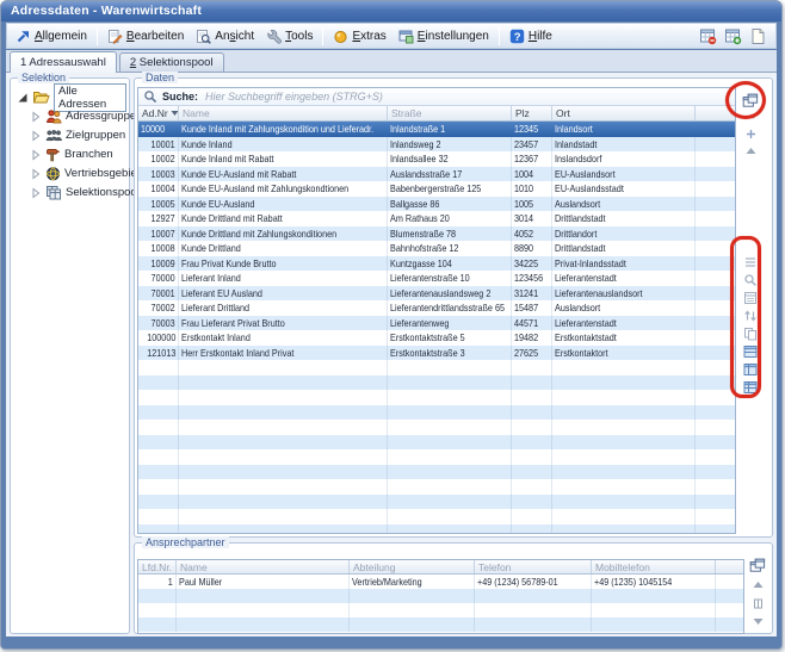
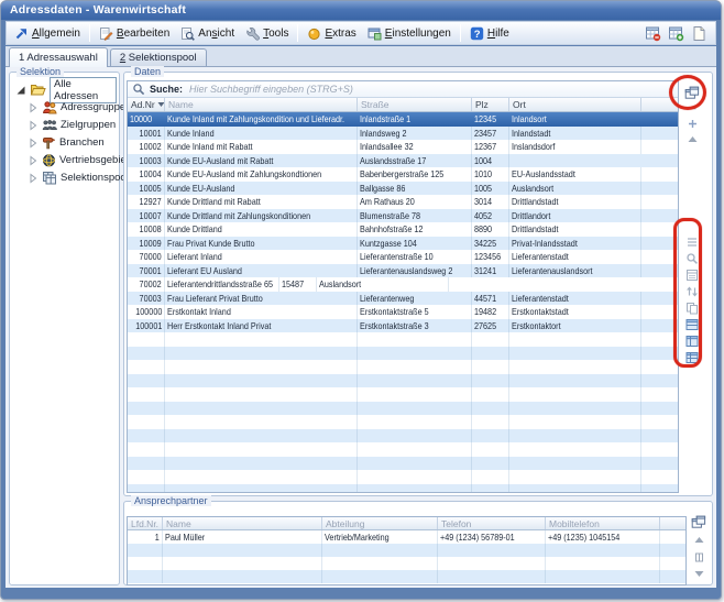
  Adressdaten - Warenwirtschaft
  Allgemein
  Bearbeiten
  Ansicht
  Tools
  Extras
  Einstellungen
  ?
  Hilfe
  1 Adressauswahl
  2 Selektionspool
  Selektion
  Alle Adressen
  Adressgrupp
  Zielgruppen
  Branchen
  Vertriebsgebi
  Selektionspo
  Daten
  Suche:
  Hier Suchbegriff eingeben (STRG+S)
  Ad.Nr
  Name
  Straße
  Plz
  Ort
  10000
  Kunde Inland mit Zahlungskondition und Lieferadr.
  Inlandstraße 1
  12345
  Inlandsort
  10001
  Kunde Inland
  Inlandsweg 2
  23457
  Inlandstadt
  10002
  Kunde Inland mit Rabatt
  Inlandsallee 32
  12367
  Inslandsdorf
  10003
  Kunde EU-Ausland mit Rabatt
  Auslandsstraße 17
  1004
- EU-Auslandsort
  10004
  Kunde EU-Ausland mit Zahlungskondtionen
  Babenbergerstraße 125
  1010
  EU-Auslandsstadt
  10005
  Kunde EU-Ausland
  Ballgasse 86
  1005
  Auslandsort
  12927
  Kunde Drittland mit Rabatt
  Am Rathaus 20
  3014
  Drittlandstadt
  10007
  Kunde Drittland mit Zahlungskonditionen
  Blumenstraße 78
  4052
  Drittlandort
  10008
  Kunde Drittland
  Bahnhofstraße 12
  8890
  Drittlandstadt
  10009
  Frau Privat Kunde Brutto
  Kuntzgasse 104
  34225
  Privat-Inlandsstadt
  70000
  Lieferant Inland
  Lieferantenstraße 10
  123456
  Lieferantenstadt
  70001
  Lieferant EU Ausland
  Lieferantenauslandsweg 2
  31241
  Lieferantenauslandsort
  70002
- Lieferant Drittland
  Lieferantendrittlandsstraße 65
  15487
  Auslandsort
  70003
  Frau Lieferant Privat Brutto
  Lieferantenweg
  44571
  Lieferantenstadt
  100000
  Erstkontakt Inland
  Erstkontaktstraße 5
  19482
  Erstkontaktstadt
- 121013
+ 100001
  Herr Erstkontakt Inland Privat
  Erstkontaktstraße 3
  27625
  Erstkontaktort
  Ansprechpartner
  Lfd.Nr.
  Name
  Abteilung
  Telefon
  Mobiltelefon
  1
  Paul Müller
  Vertrieb/Marketing
  +49 (1234) 56789-01
  +49 (1235) 1045154
